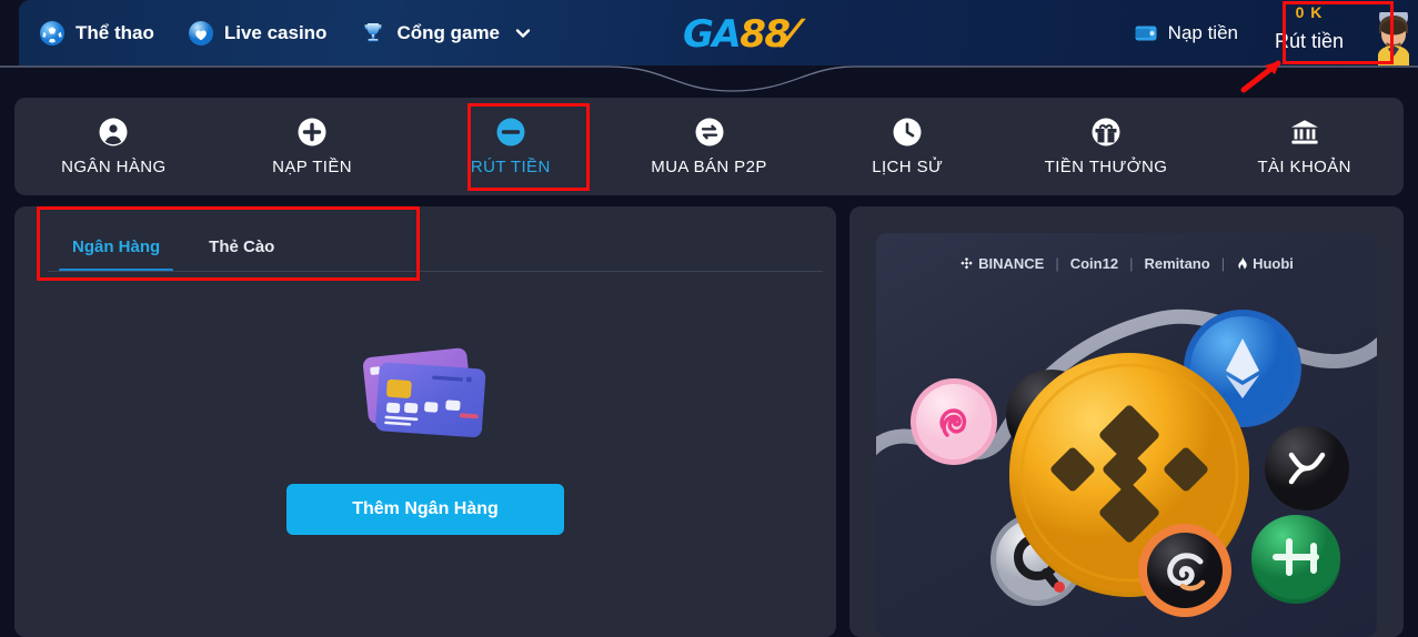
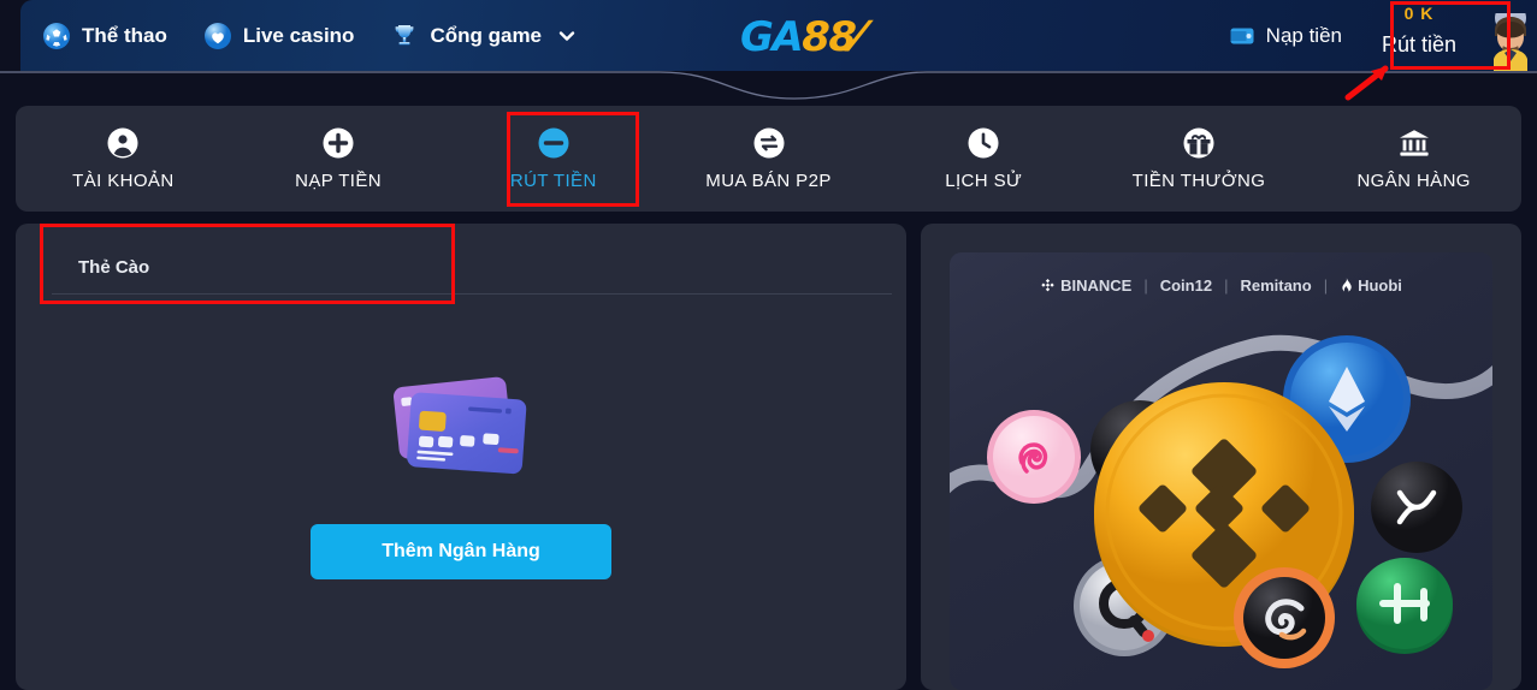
  Thể thao
  Live casino
  Cổng game
  GA88⁄
  Nạp tiền
  0 K
  Rút tiền
- NGÂN HÀNG
+ TÀI KHOẢN
  NẠP TIỀN
  RÚT TIỀN
  MUA BÁN P2P
  LỊCH SỬ
  TIỀN THƯỞNG
- TÀI KHOẢN
+ NGÂN HÀNG
- Ngân Hàng
  Thẻ Cào
  Thêm Ngân Hàng
  BINANCE
  |
  Coin12
  |
  Remitano
  |
  Huobi
